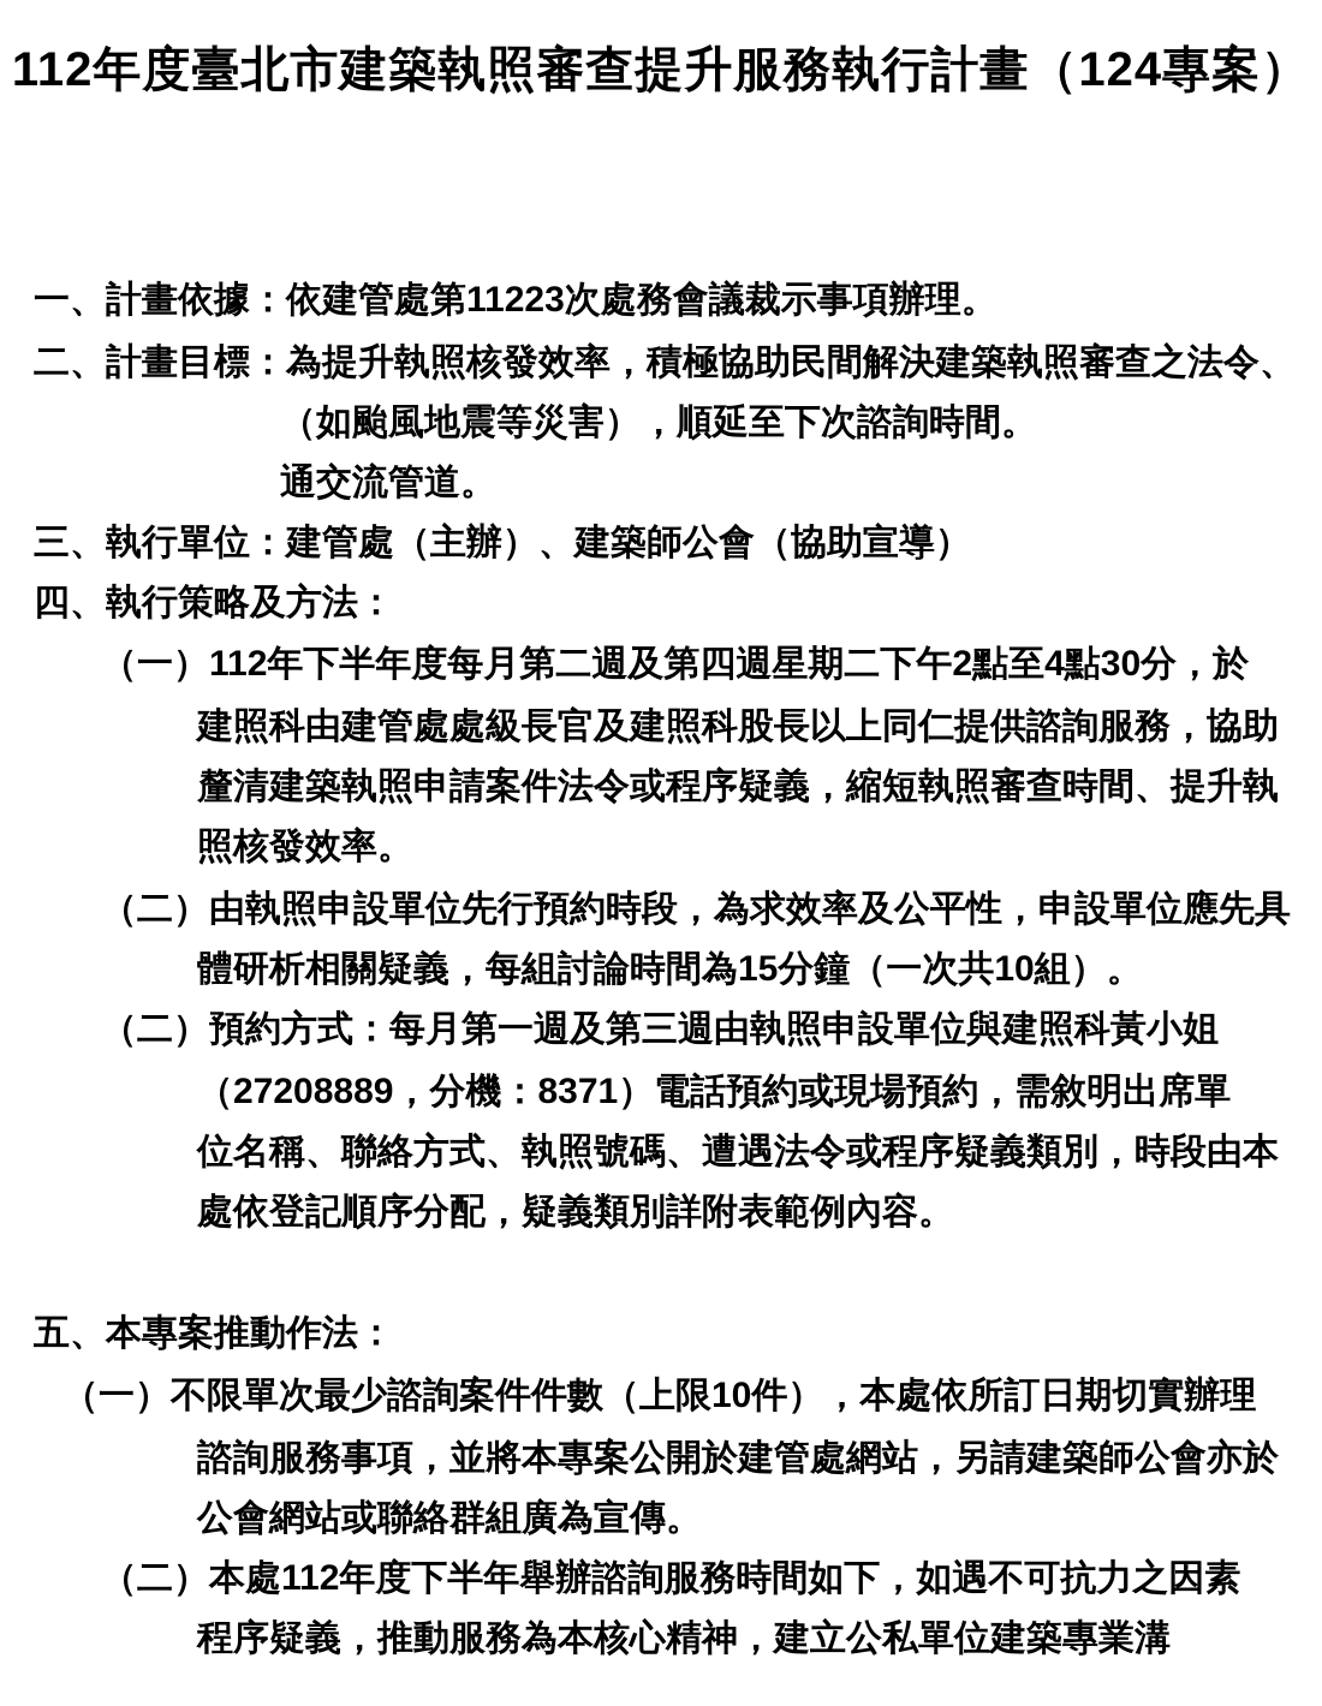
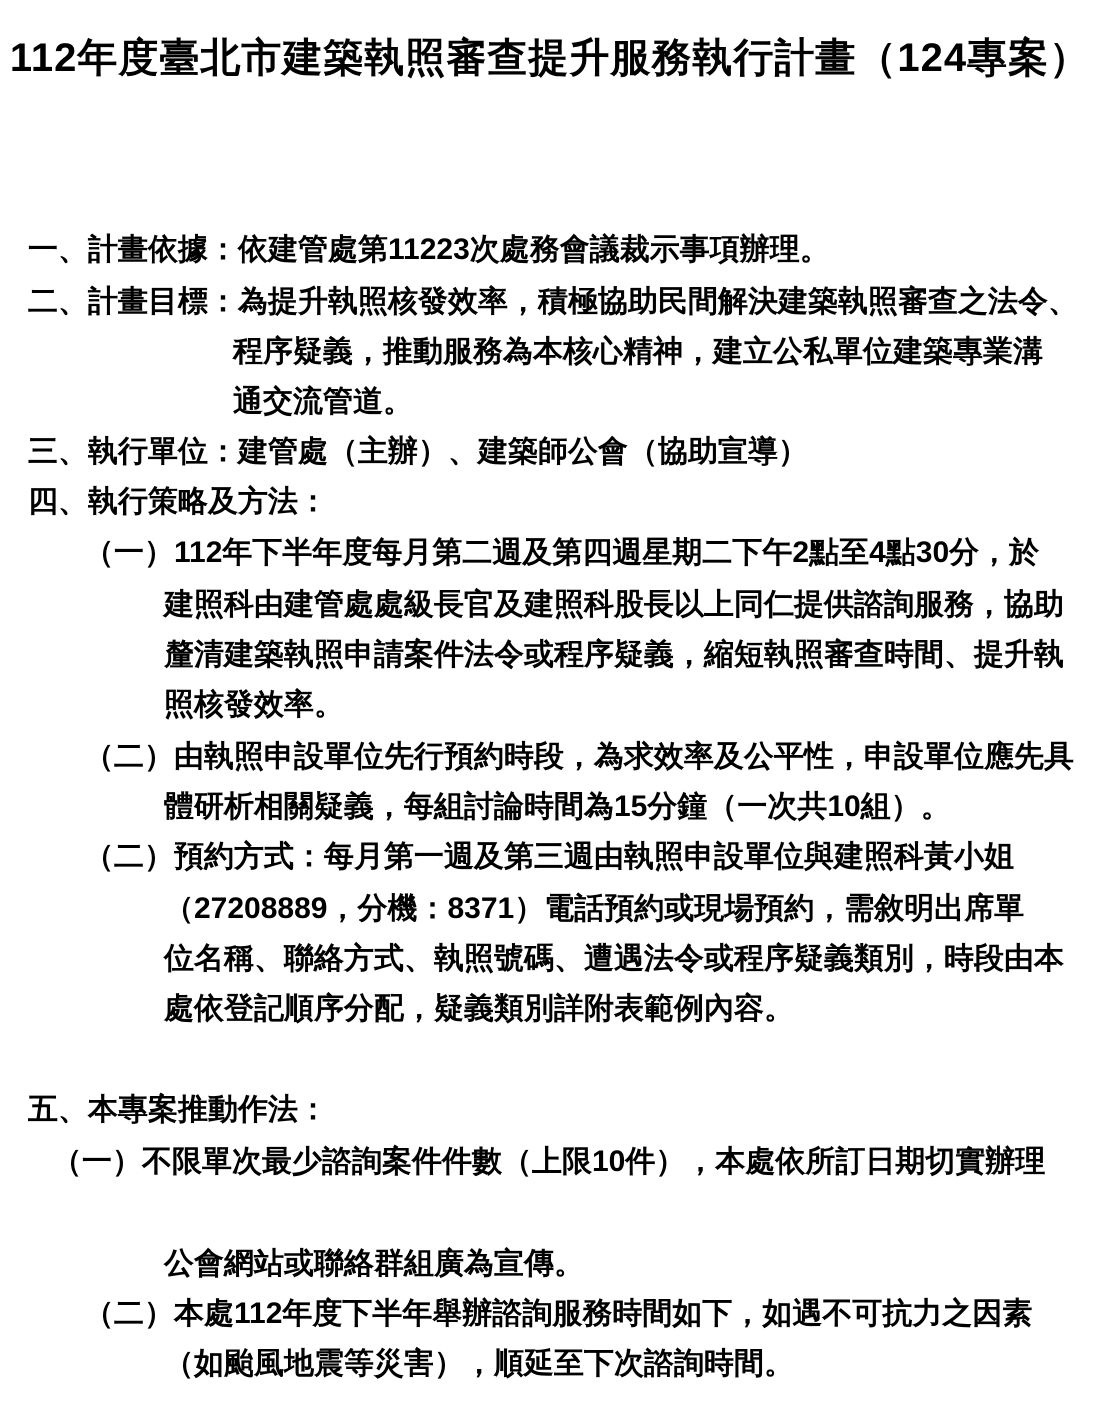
  112年度臺北市建築執照審查提升服務執行計畫（124專案）
  一、計畫依據：依建管處第11223次處務會議裁示事項辦理。
  二、計畫目標：為提升執照核發效率，積極協助民間解決建築執照審查之法令、
- （如颱風地震等災害），順延至下次諮詢時間。
+ 程序疑義，推動服務為本核心精神，建立公私單位建築專業溝
  通交流管道。
  三、執行單位：建管處（主辦）、建築師公會（協助宣導）
  四、執行策略及方法：
  （一）112年下半年度每月第二週及第四週星期二下午2點至4點30分，於
  建照科由建管處處級長官及建照科股長以上同仁提供諮詢服務，協助
  釐清建築執照申請案件法令或程序疑義，縮短執照審查時間、提升執
  照核發效率。
  （二）由執照申設單位先行預約時段，為求效率及公平性，申設單位應先具
  體研析相關疑義，每組討論時間為15分鐘（一次共10組）。
  （二）預約方式：每月第一週及第三週由執照申設單位與建照科黃小姐
  （27208889，分機：8371）電話預約或現場預約，需敘明出席單
  位名稱、聯絡方式、執照號碼、遭遇法令或程序疑義類別，時段由本
  處依登記順序分配，疑義類別詳附表範例內容。
  五、本專案推動作法：
  （一）不限單次最少諮詢案件件數（上限10件），本處依所訂日期切實辦理
- 諮詢服務事項，並將本專案公開於建管處網站，另請建築師公會亦於
  公會網站或聯絡群組廣為宣傳。
  （二）本處112年度下半年舉辦諮詢服務時間如下，如遇不可抗力之因素
- 程序疑義，推動服務為本核心精神，建立公私單位建築專業溝
+ （如颱風地震等災害），順延至下次諮詢時間。
